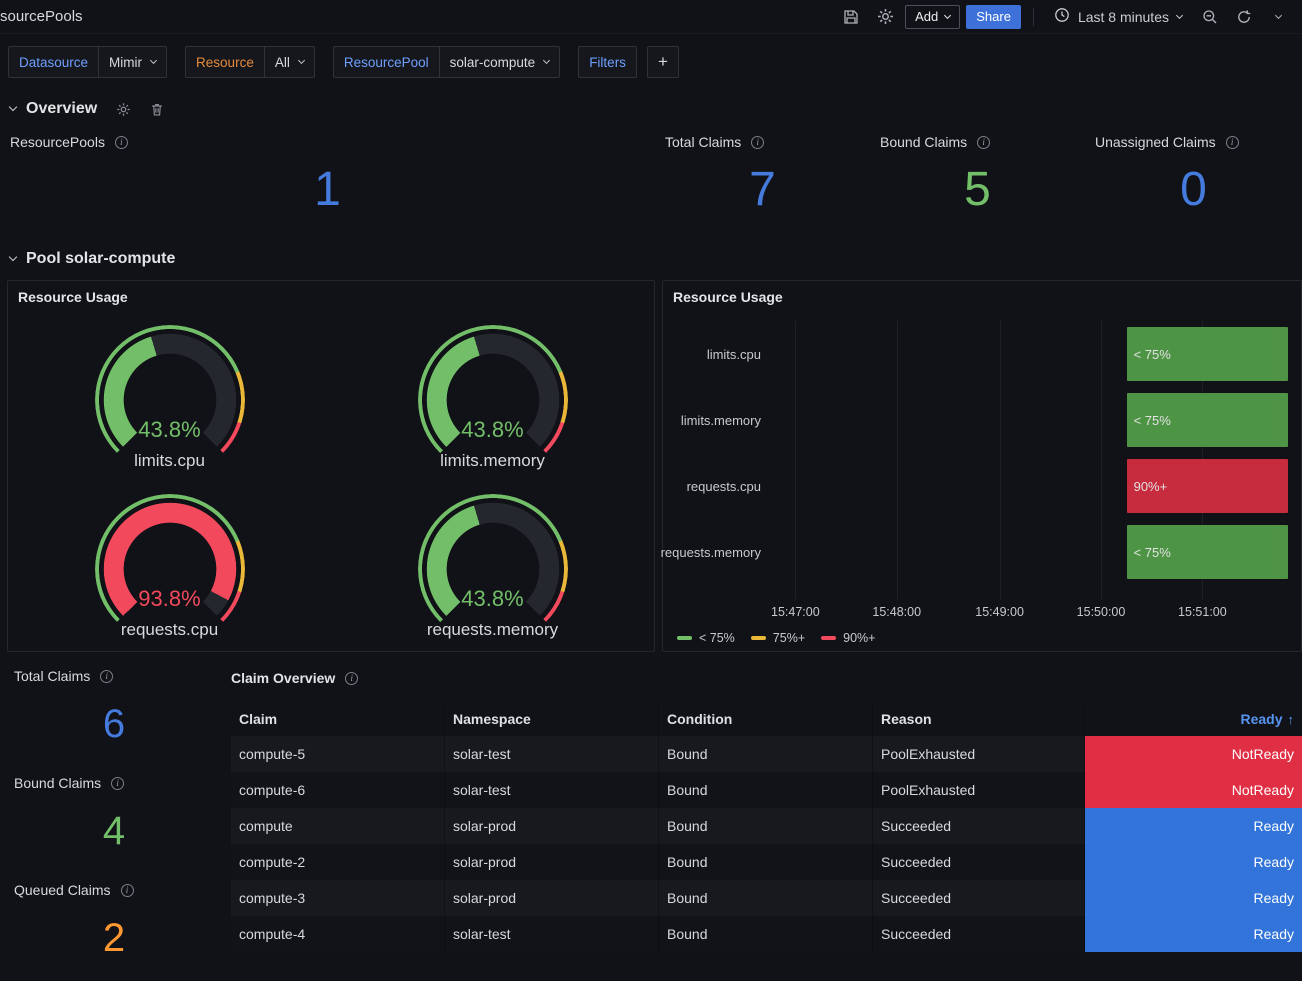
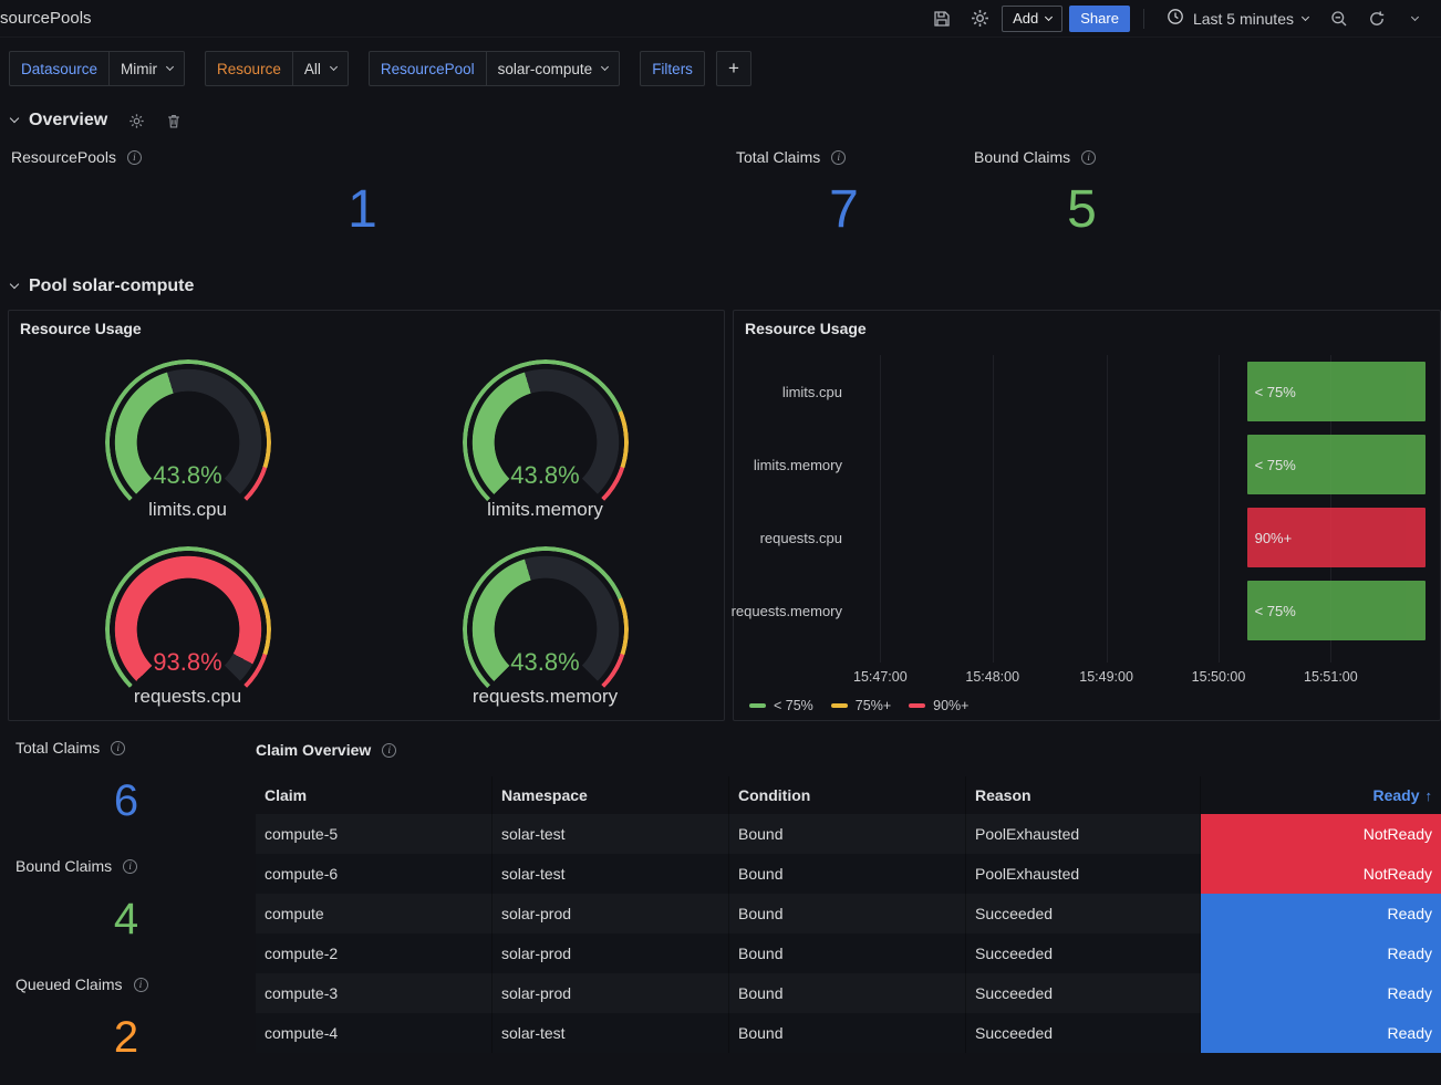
  sourcePools
  Add
  Share
- Last 8 minutes
+ Last 5 minutes
  Datasource
  Mimir
  Resource
  All
  ResourcePool
  solar-compute
  Filters
  +
  Overview
  ResourcePools
  1
  Total Claims
  7
  Bound Claims
  5
- Unassigned Claims
- 0
  Pool solar-compute
  Resource Usage
  43.8%
  43.8%
  93.8%
  43.8%
  Resource Usage
  limits.cpu
  limits.memory
  requests.cpu
  requests.memory
  < 75%
  < 75%
  90%+
  < 75%
  15:47:00
  15:48:00
  15:49:00
  15:50:00
  15:51:00
  < 75%
  75%+
  90%+
  Total Claims
  6
  Bound Claims
  4
  Queued Claims
  2
  Claim Overview
  Claim
  Namespace
  Condition
  Reason
  Ready
  ↑
  compute-5
  solar-test
  Bound
  PoolExhausted
  NotReady
  compute-6
  solar-test
  Bound
  PoolExhausted
  NotReady
  compute
  solar-prod
  Bound
  Succeeded
  Ready
  compute-2
  solar-prod
  Bound
  Succeeded
  Ready
  compute-3
  solar-prod
  Bound
  Succeeded
  Ready
  compute-4
  solar-test
  Bound
  Succeeded
  Ready
